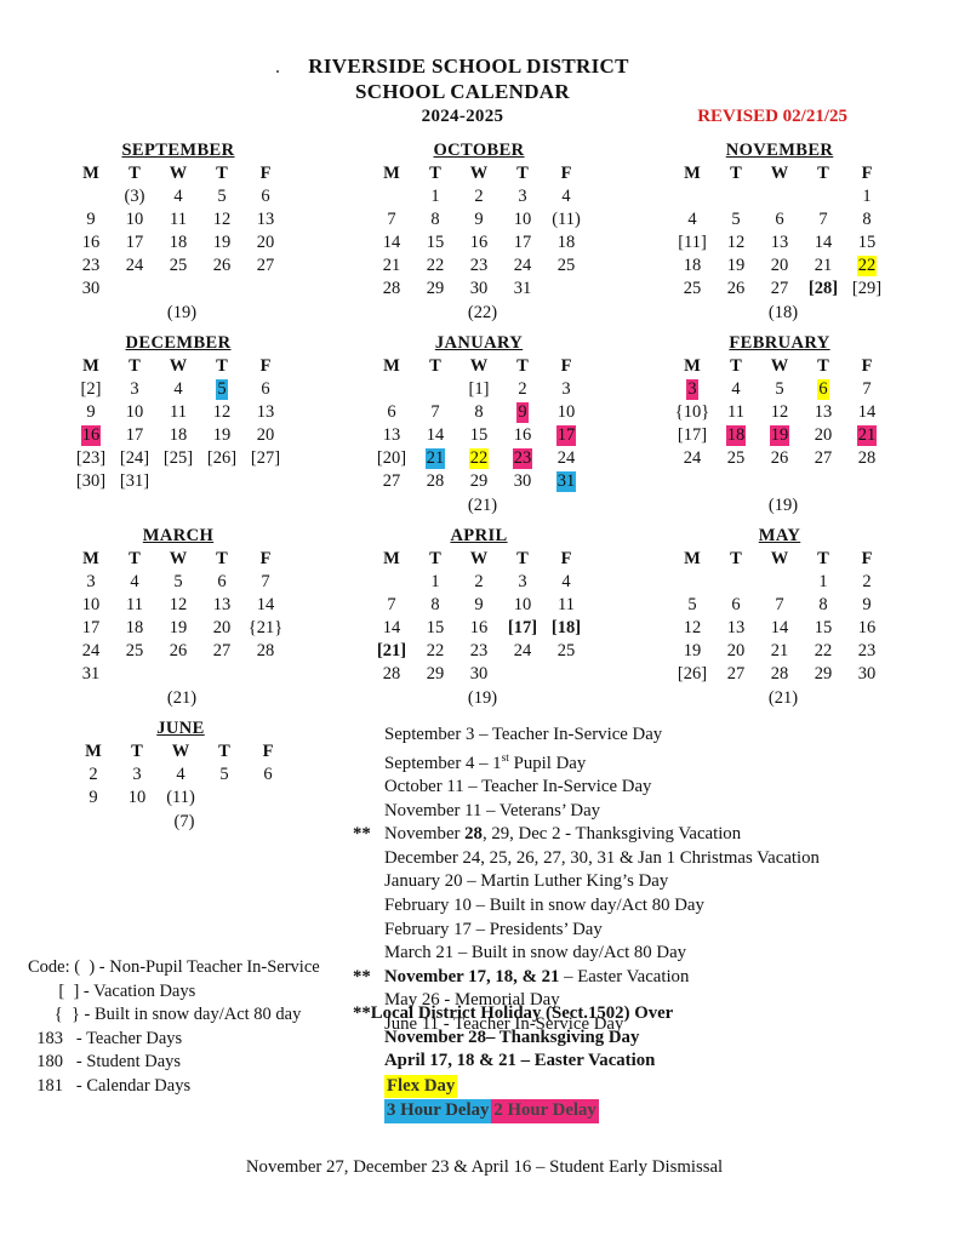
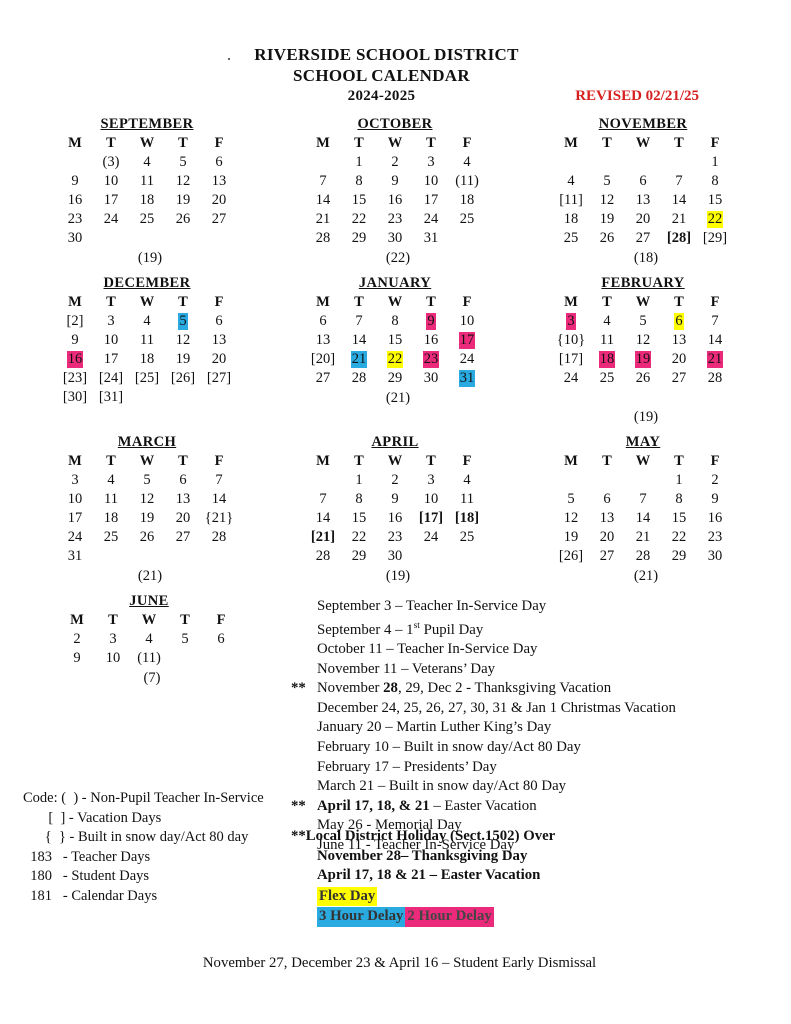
  RIVERSIDE SCHOOL DISTRICT
  SCHOOL CALENDAR
  2024-2025
  REVISED 02/21/25
  SEPTEMBER
  M	T	W	T	F
  	(3)	4	5	6
  9	10	11	12	13
  16	17	18	19	20
  23	24	25	26	27
  30
  (19)
  OCTOBER
  M	T	W	T	F
  	1	2	3	4
  7	8	9	10	(11)
  14	15	16	17	18
  21	22	23	24	25
  28	29	30	31
  (22)
  NOVEMBER
  M	T	W	T	F
  				1
  4	5	6	7	8
  [11]	12	13	14	15
  18	19	20	21	22
  25	26	27	[28]	[29]
  (18)
  DECEMBER
  M	T	W	T	F
  [2]	3	4	5	6
  9	10	11	12	13
  16	17	18	19	20
  [23]	[24]	[25]	[26]	[27]
  [30]	[31]
  JANUARY
  M	T	W	T	F
- 		[1]	2	3
  6	7	8	9	10
  13	14	15	16	17
  [20]	21	22	23	24
  27	28	29	30	31
  (21)
  FEBRUARY
  M	T	W	T	F
  3	4	5	6	7
  {10}	11	12	13	14
  [17]	18	19	20	21
  24	25	26	27	28
  (19)
  MARCH
  M	T	W	T	F
  3	4	5	6	7
  10	11	12	13	14
  17	18	19	20	{21}
  24	25	26	27	28
  31
  (21)
  APRIL
  M	T	W	T	F
  	1	2	3	4
  7	8	9	10	11
  14	15	16	[17]	[18]
  [21]	22	23	24	25
  28	29	30
  (19)
  MAY
  M	T	W	T	F
  			1	2
  5	6	7	8	9
  12	13	14	15	16
  19	20	21	22	23
  [26]	27	28	29	30
  (21)
  JUNE
  M	T	W	T	F
  2	3	4	5	6
  9	10	(11)
  (7)
  Code: ( ) - Non-Pupil Teacher In-Service
  [ ] - Vacation Days
  { } - Built in snow day/Act 80 day
  183 - Teacher Days
  180 - Student Days
  181 - Calendar Days
  September 3 – Teacher In-Service Day
  September 4 – 1st Pupil Day
  October 11 – Teacher In-Service Day
  November 11 – Veterans’ Day
  ** November 28, 29, Dec 2 - Thanksgiving Vacation
  December 24, 25, 26, 27, 30, 31 & Jan 1 Christmas Vacation
  January 20 – Martin Luther King’s Day
  February 10 – Built in snow day/Act 80 Day
  February 17 – Presidents’ Day
  March 21 – Built in snow day/Act 80 Day
- ** November 17, 18, & 21 – Easter Vacation
+ ** April 17, 18, & 21 – Easter Vacation
  May 26 - Memorial Day
  June 11 - Teacher In-Service Day
  **Local District Holiday (Sect.1502) Over
  November 28– Thanksgiving Day
  April 17, 18 & 21 – Easter Vacation
  Flex Day
  3 Hour Delay 2 Hour Delay
  November 27, December 23 & April 16 – Student Early Dismissal
